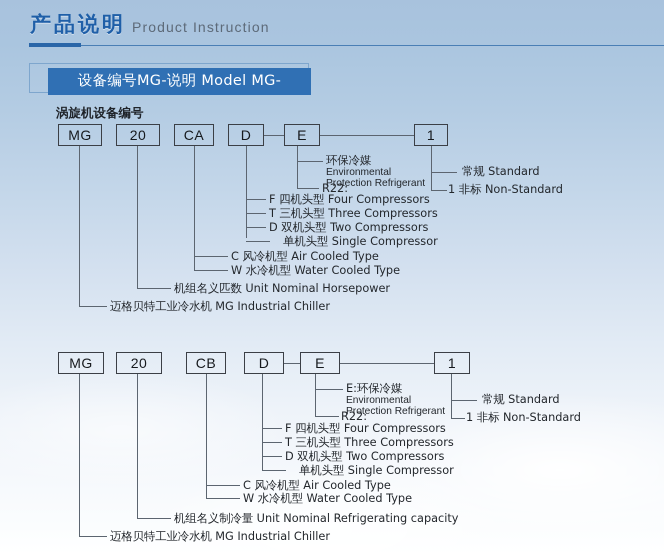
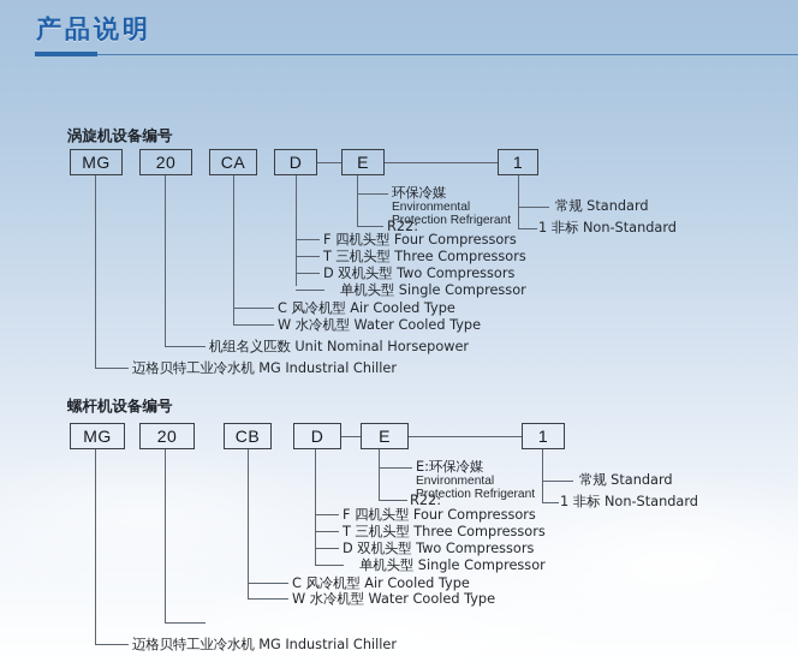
  产品说明
- Product Instruction
- 设备编号MG-说明 Model MG-
  涡旋机设备编号
  MG
  20
  CA
  D
  E
  1
  环保冷媒
  Environmental
  Protection Refrigerant
  R22:
  常规 Standard
  1 非标 Non-Standard
  F 四机头型 Four Compressors
  T 三机头型 Three Compressors
  D 双机头型 Two Compressors
  单机头型 Single Compressor
  C 风冷机型 Air Cooled Type
  W 水冷机型 Water Cooled Type
  机组名义匹数 Unit Nominal Horsepower
  迈格贝特工业冷水机 MG Industrial Chiller
+ 螺杆机设备编号
  MG
  20
  CB
  D
  E
  1
  E:环保冷媒
  Environmental
  Protection Refrigerant
  R22:
  常规 Standard
  1 非标 Non-Standard
  F 四机头型 Four Compressors
  T 三机头型 Three Compressors
  D 双机头型 Two Compressors
  单机头型 Single Compressor
  C 风冷机型 Air Cooled Type
  W 水冷机型 Water Cooled Type
- 机组名义制冷量 Unit Nominal Refrigerating capacity
  迈格贝特工业冷水机 MG Industrial Chiller
